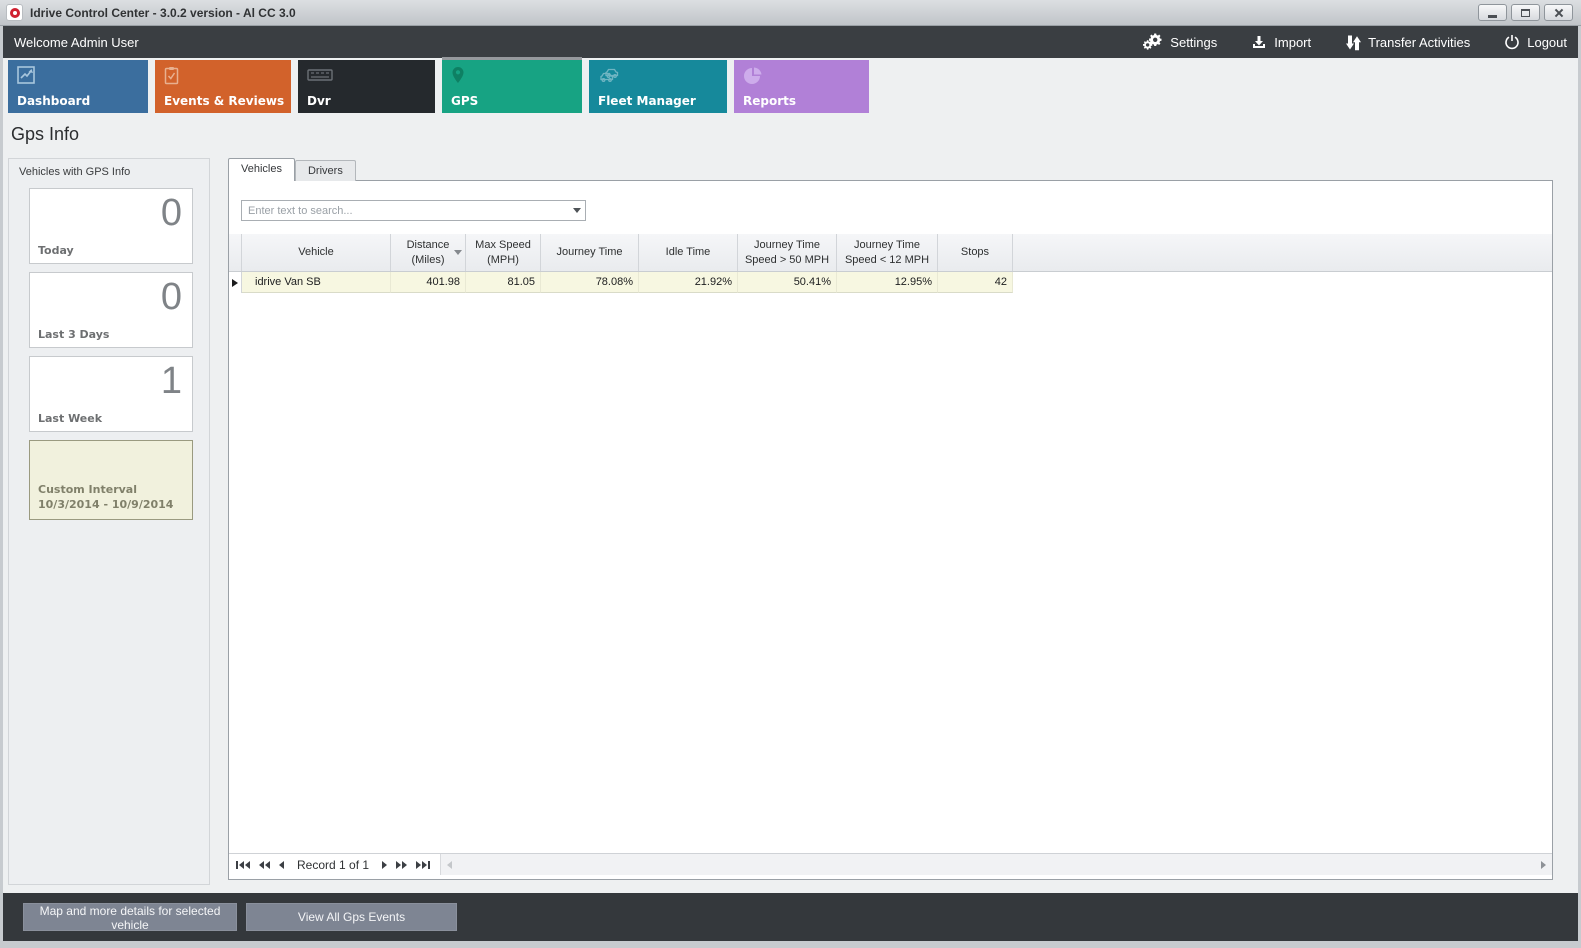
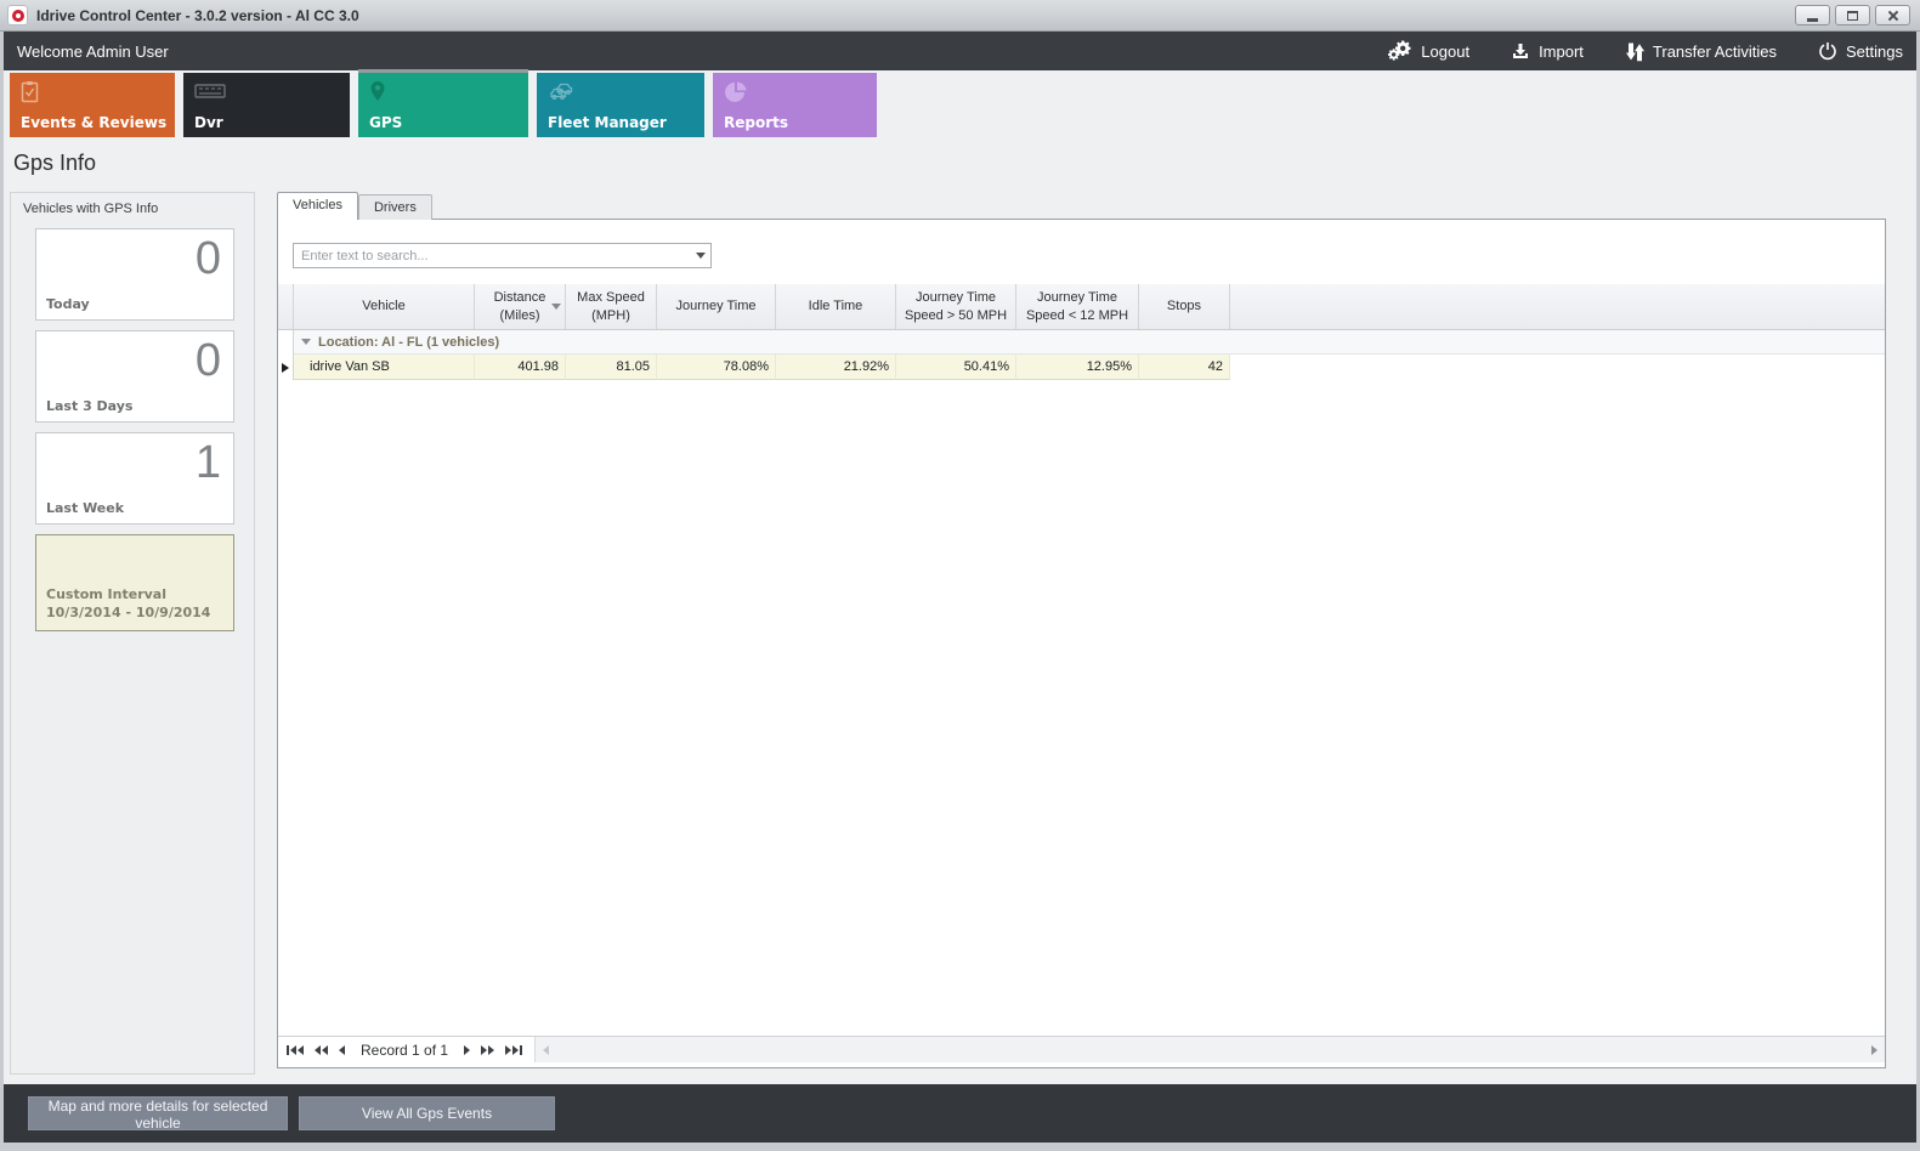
  Idrive Control Center - 3.0.2 version - Al CC 3.0
  Welcome Admin User
- Settings
+ Logout
  Import
  Transfer Activities
- Logout
+ Settings
- Dashboard
  Events & Reviews
  Dvr
  GPS
  Fleet Manager
  Reports
  Gps Info
  Vehicles with GPS Info
  0
  Today
  0
  Last 3 Days
  1
  Last Week
  Custom Interval
  10/3/2014 - 10/9/2014
  Vehicles
  Drivers
  Enter text to search...
  Vehicle
  Distance
  (Miles)
  Max Speed
  (MPH)
  Journey Time
  Idle Time
  Journey Time
  Speed > 50 MPH
  Journey Time
  Speed < 12 MPH
  Stops
+ Location: Al - FL (1 vehicles)
  idrive Van SB
  401.98
  81.05
  78.08%
  21.92%
  50.41%
  12.95%
  42
  Record 1 of 1
  Map and more details for selected vehicle
  View All Gps Events
